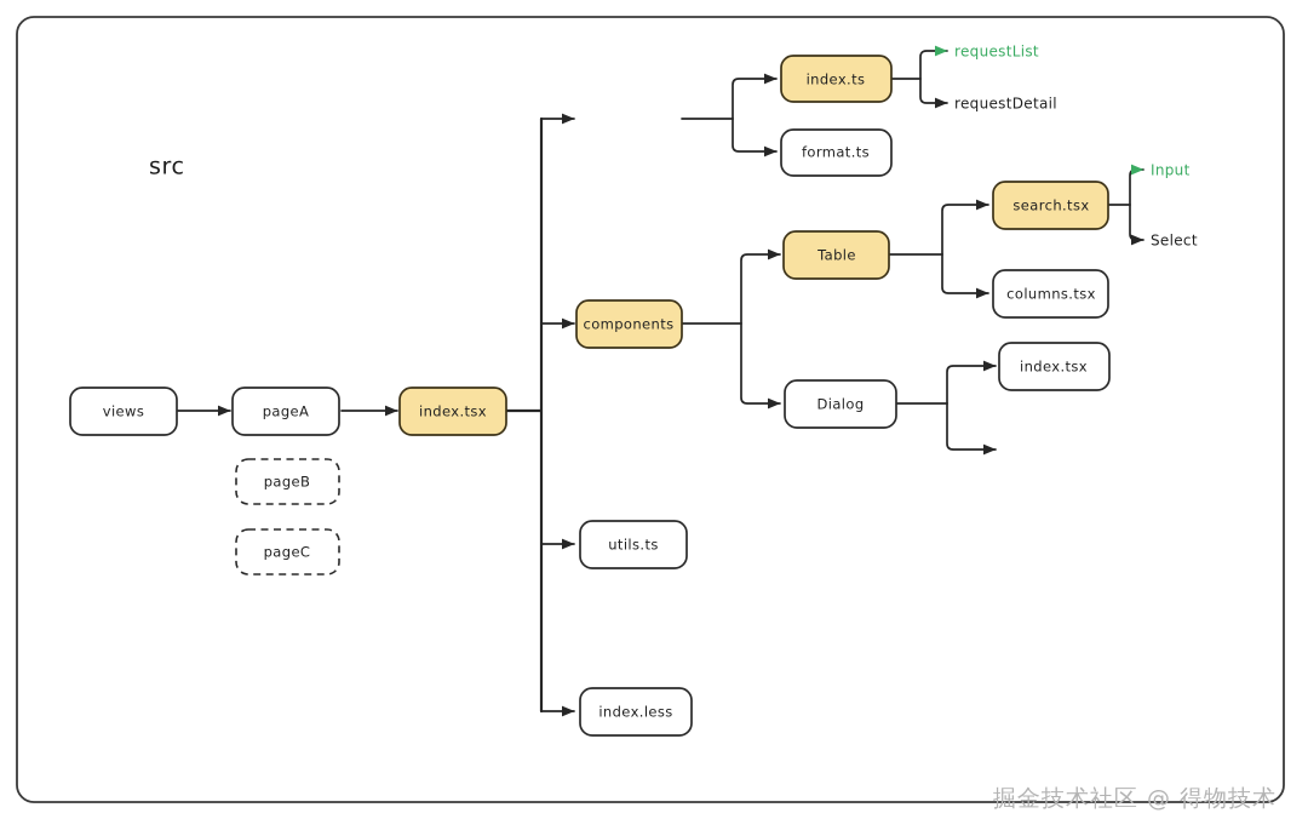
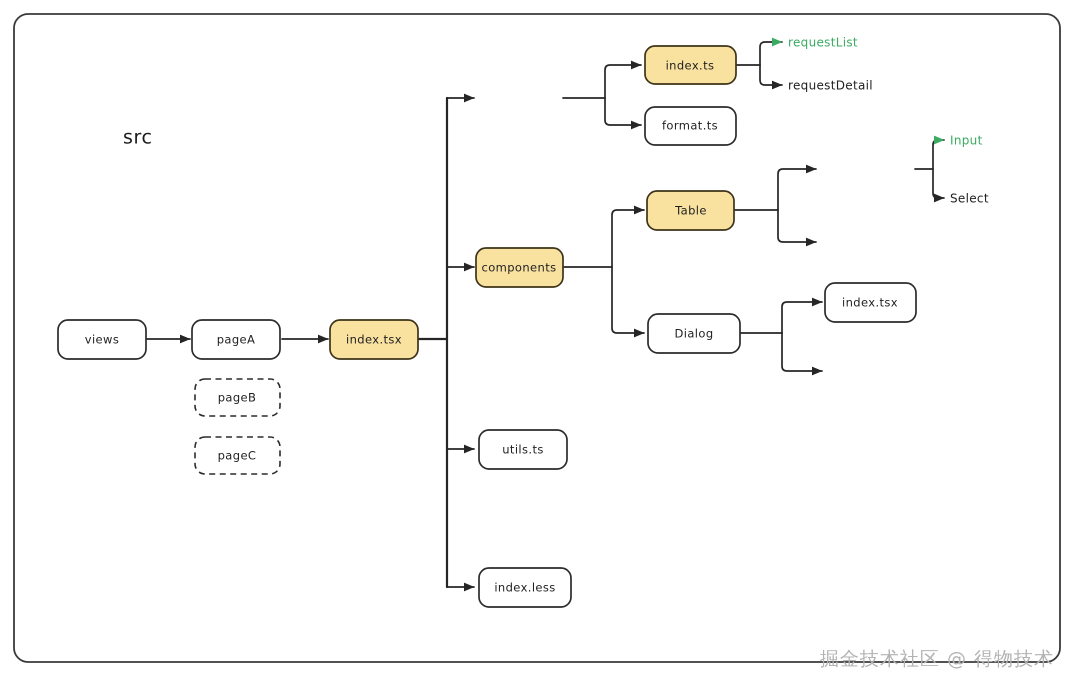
  src
  views
  pageA
  pageB
  pageC
  index.tsx
  index.ts
  format.ts
  requestList
  requestDetail
  components
  Table
- search.tsx
- columns.tsx
  Input
  Select
  Dialog
  index.tsx
  utils.ts
  index.less
  掘金技术社区 @ 得物技术
